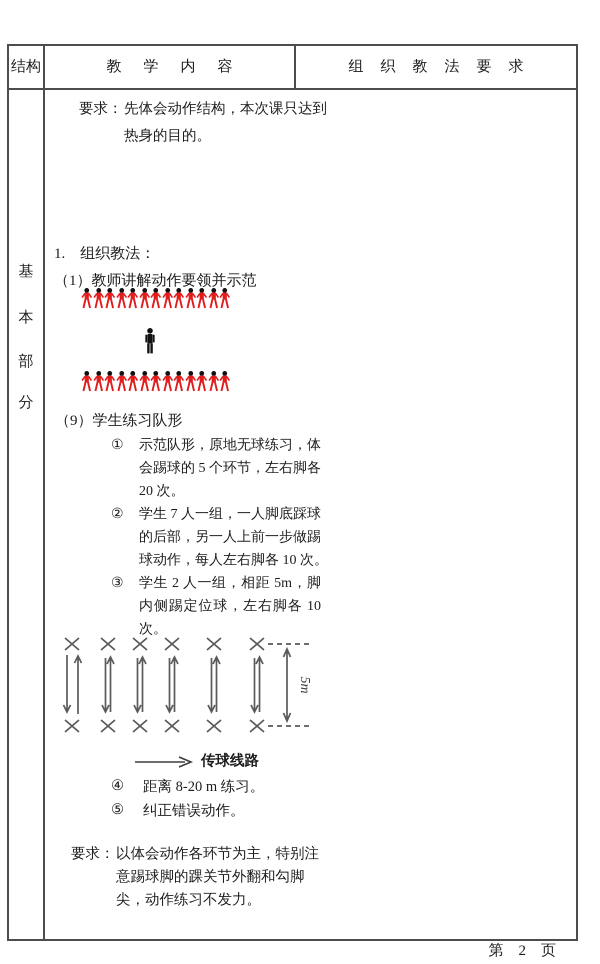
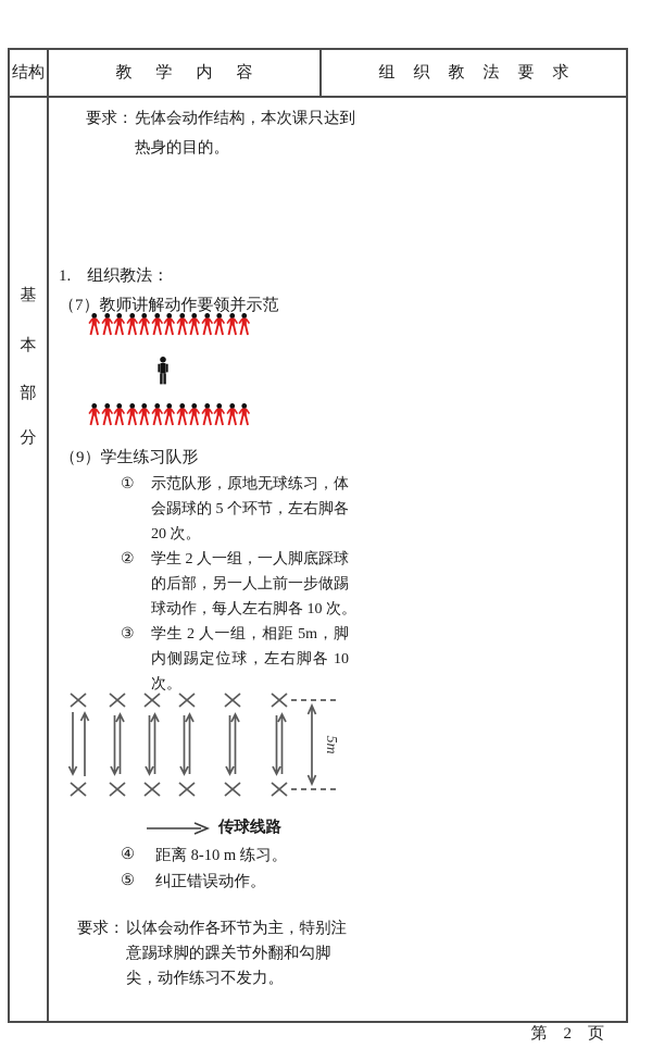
  结构
  教学内容
  组织教法要求
  基
  本
  部
  分
  要求：
  先体会动作结构，本次课只达到
  热身的目的。
  1. 组织教法：
- （1）教师讲解动作要领并示范
+ （7）教师讲解动作要领并示范
  （9）学生练习队形
  ①
  示范队形，原地无球练习，体
  会踢球的 5 个环节，左右脚各
  20 次。
  ②
- 学生 7 人一组，一人脚底踩球
+ 学生 2 人一组，一人脚底踩球
  的后部，另一人上前一步做踢
  球动作，每人左右脚各 10 次。
  ③
  学生 2 人一组，相距 5m，脚
  内侧踢定位球，左右脚各 10
  次。
  传球线路
  ④
- 距离 8-20 m 练习。
+ 距离 8-10 m 练习。
  ⑤
  纠正错误动作。
  要求：
  以体会动作各环节为主，特别注
  意踢球脚的踝关节外翻和勾脚
  尖，动作练习不发力。
  第 2 页
